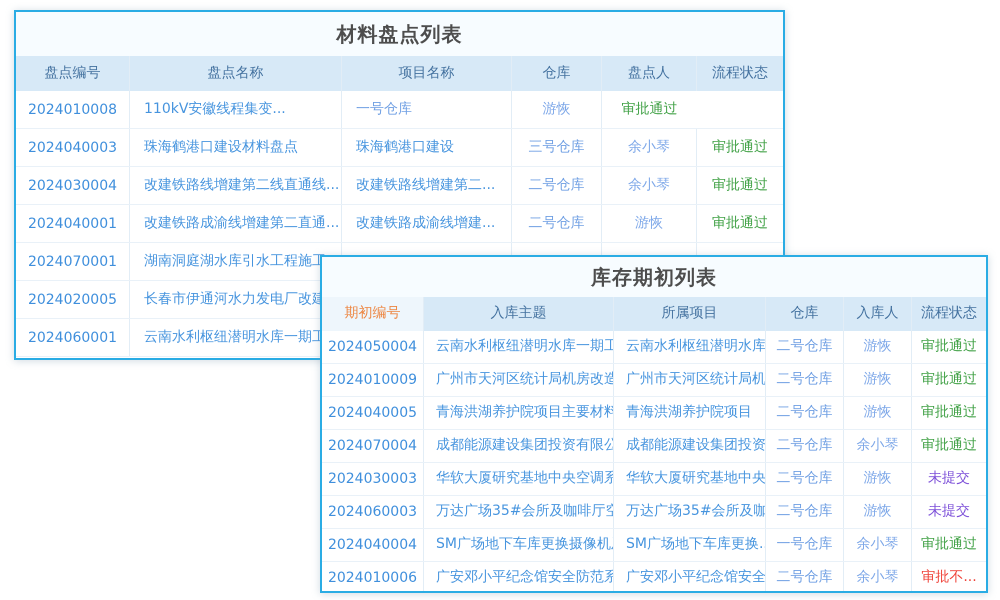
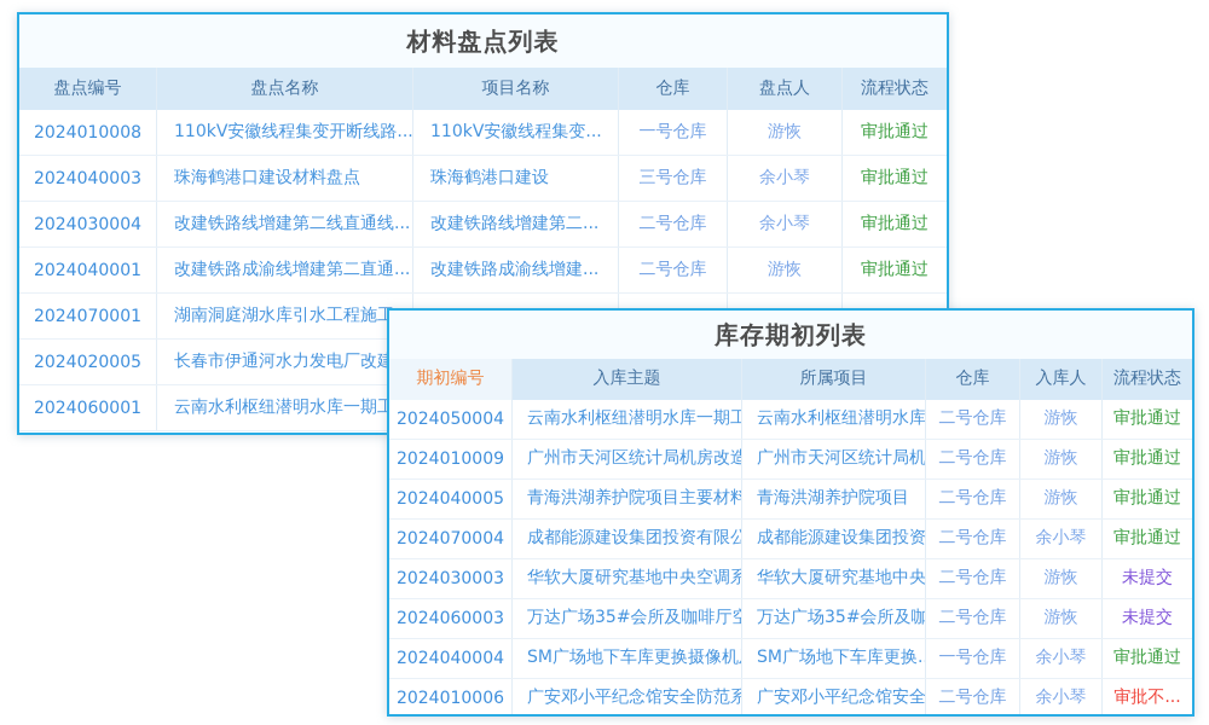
  材料盘点列表
  盘点编号
  盘点名称
  项目名称
  仓库
  盘点人
  流程状态
  2024010008
+ 110kV安徽线程集变开断线路...
  110kV安徽线程集变...
  一号仓库
  游恢
  审批通过
  2024040003
  珠海鹤港口建设材料盘点
  珠海鹤港口建设
  三号仓库
  余小琴
  审批通过
  2024030004
  改建铁路线增建第二线直通线...
  改建铁路线增建第二...
  二号仓库
  余小琴
  审批通过
  2024040001
  改建铁路成渝线增建第二直通...
  改建铁路成渝线增建...
  二号仓库
  游恢
  审批通过
  2024070001
  湖南洞庭湖水库引水工程施工
  2024020005
  长春市伊通河水力发电厂改建
  2024060001
  云南水利枢纽潜明水库一期工
  库存期初列表
  期初编号
  入库主题
  所属项目
  仓库
  入库人
  流程状态
  2024050004
  云南水利枢纽潜明水库一期工
  云南水利枢纽潜明水库
  二号仓库
  游恢
  审批通过
  2024010009
  广州市天河区统计局机房改造
  广州市天河区统计局机
  二号仓库
  游恢
  审批通过
  2024040005
  青海洪湖养护院项目主要材料
  青海洪湖养护院项目
  二号仓库
  游恢
  审批通过
  2024070004
  成都能源建设集团投资有限公
  成都能源建设集团投资
  二号仓库
  余小琴
  审批通过
  2024030003
  华软大厦研究基地中央空调系
  华软大厦研究基地中央
  二号仓库
  游恢
  未提交
  2024060003
  万达广场35#会所及咖啡厅空
  万达广场35#会所及咖
  二号仓库
  游恢
  未提交
  2024040004
  SM广场地下车库更换摄像机
  SM广场地下车库更换..
  一号仓库
  余小琴
  审批通过
  2024010006
  广安邓小平纪念馆安全防范系
  广安邓小平纪念馆安全
  二号仓库
  余小琴
  审批不...
